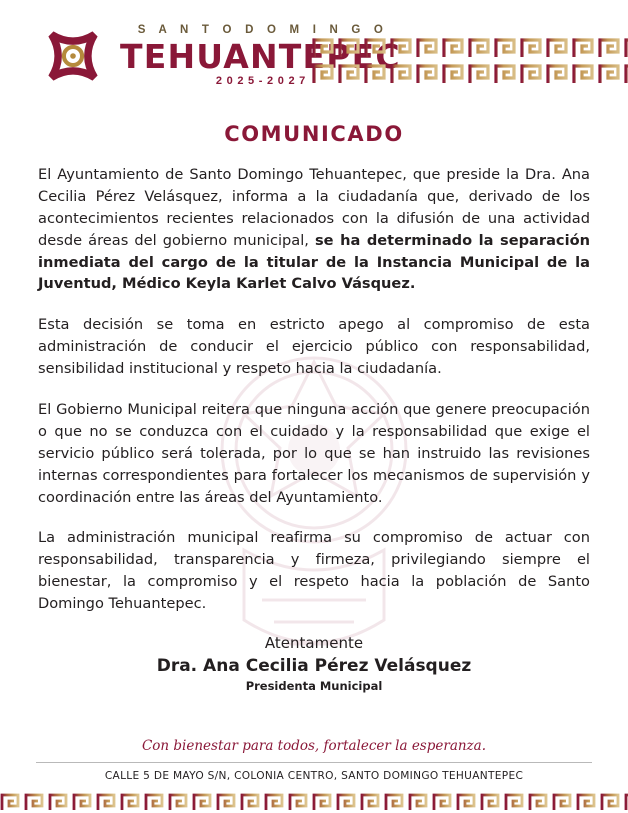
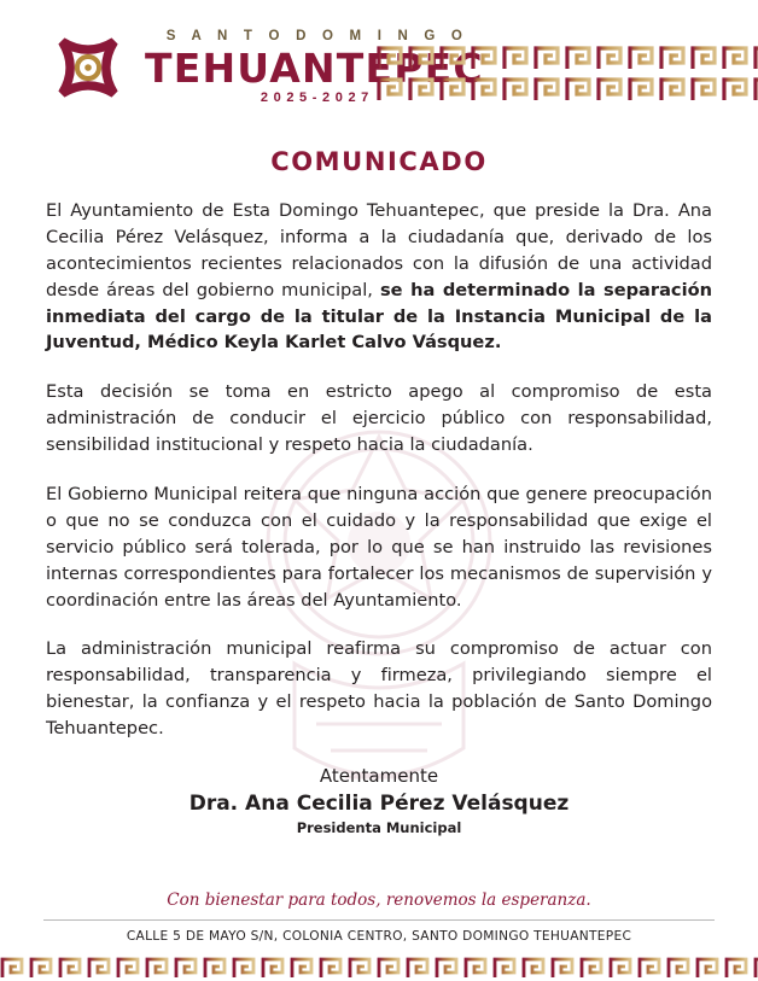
  S A N T O D O M I N G O
  2025-2027
  COMUNICADO
- El Ayuntamiento de Santo Domingo Tehuantepec, que preside la Dra. Ana Cecilia Pérez Velásquez, informa a la ciudadanía que, derivado de los acontecimientos recientes relacionados con la difusión de una actividad desde áreas del gobierno municipal, se ha determinado la separación inmediata del cargo de la titular de la Instancia Municipal de la Juventud, Médico Keyla Karlet Calvo Vásquez.
+ El Ayuntamiento de Esta Domingo Tehuantepec, que preside la Dra. Ana Cecilia Pérez Velásquez, informa a la ciudadanía que, derivado de los acontecimientos recientes relacionados con la difusión de una actividad desde áreas del gobierno municipal, se ha determinado la separación inmediata del cargo de la titular de la Instancia Municipal de la Juventud, Médico Keyla Karlet Calvo Vásquez.
  Esta decisión se toma en estricto apego al compromiso de esta administración de conducir el ejercicio público con responsabilidad, sensibilidad institucional y respeto hacia la ciudadanía.
  El Gobierno Municipal reitera que ninguna acción que genere preocupación o que no se conduzca con el cuidado y la responsabilidad que exige el servicio público será tolerada, por lo que se han instruido las revisiones internas correspondientes para fortalecer los mecanismos de supervisión y coordinación entre las áreas del Ayuntamiento.
- La administración municipal reafirma su compromiso de actuar con responsabilidad, transparencia y firmeza, privilegiando siempre el bienestar, la compromiso y el respeto hacia la población de Santo Domingo Tehuantepec.
+ La administración municipal reafirma su compromiso de actuar con responsabilidad, transparencia y firmeza, privilegiando siempre el bienestar, la confianza y el respeto hacia la población de Santo Domingo Tehuantepec.
  Atentamente
  Dra. Ana Cecilia Pérez Velásquez
  Presidenta Municipal
- Con bienestar para todos, fortalecer la esperanza.
+ Con bienestar para todos, renovemos la esperanza.
  CALLE 5 DE MAYO S/N, COLONIA CENTRO, SANTO DOMINGO TEHUANTEPEC
